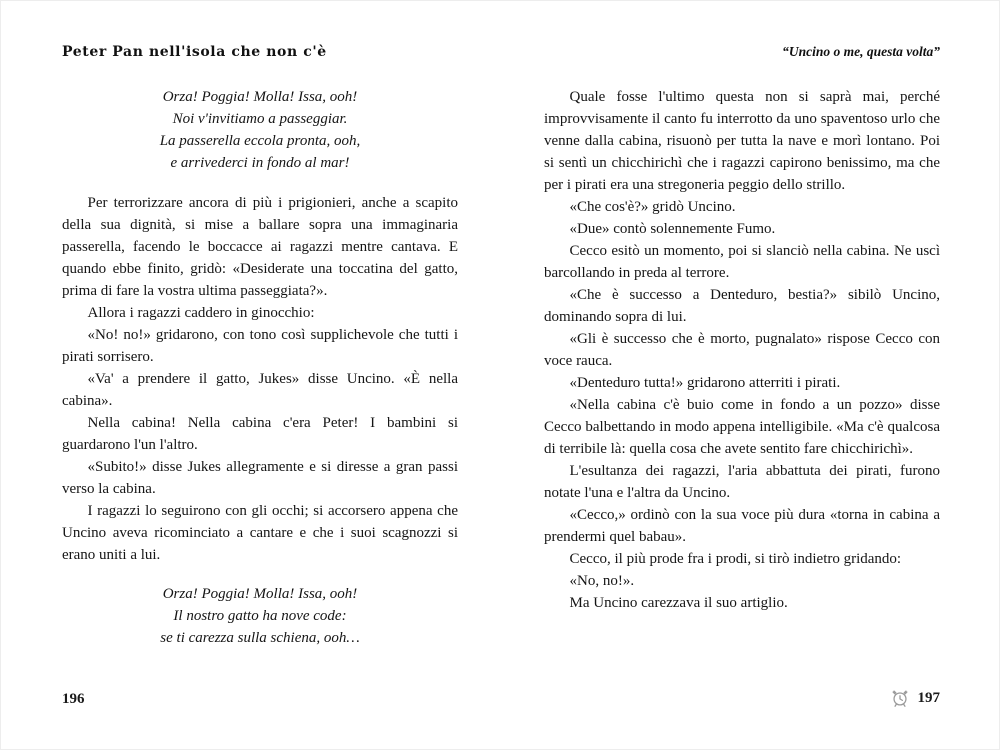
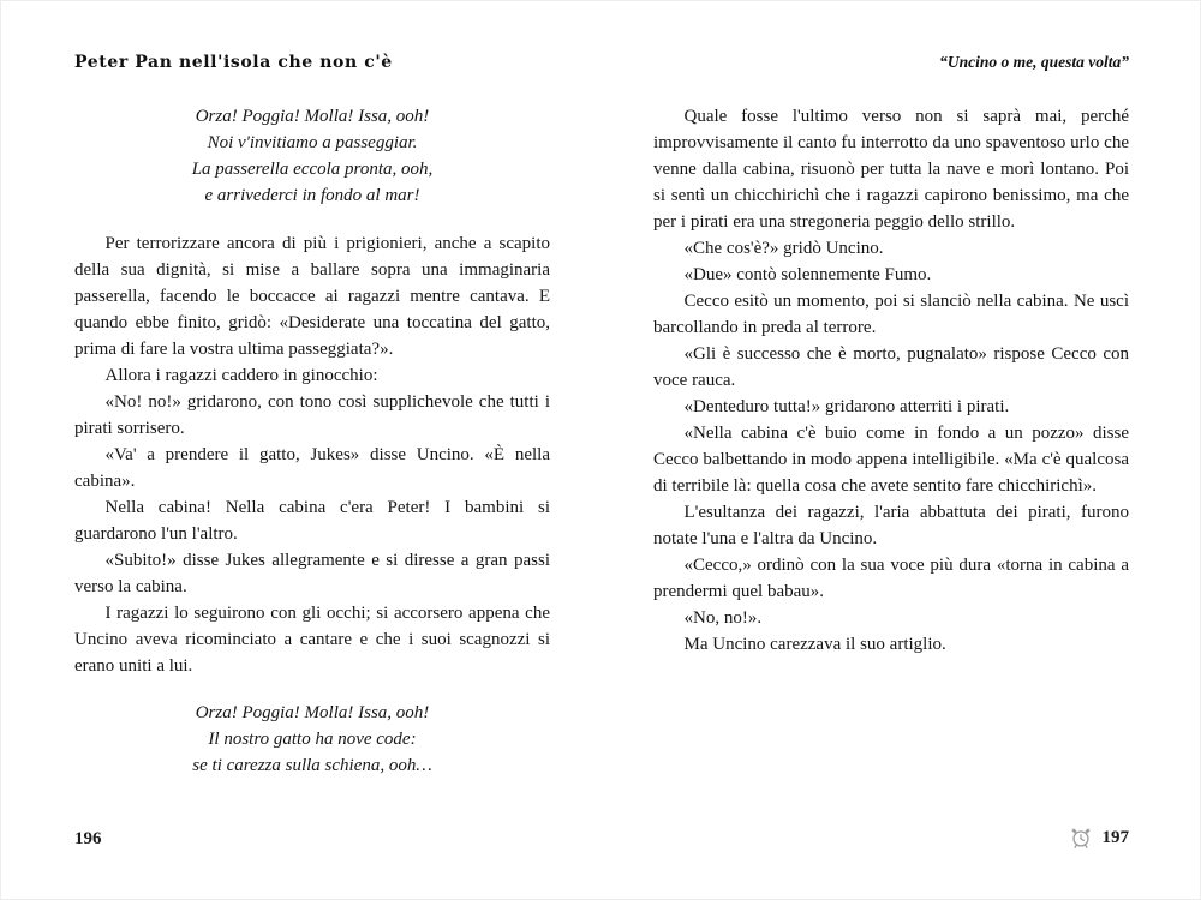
  Peter Pan nell'isola che non c'è
  Orza! Poggia! Molla! Issa, ooh!
  Noi v'invitiamo a passeggiar.
  La passerella eccola pronta, ooh,
  e arrivederci in fondo al mar!
  Per terrorizzare ancora di più i prigionieri, anche a scapito della sua dignità, si mise a ballare sopra una immaginaria passerella, facendo le boccacce ai ragazzi mentre cantava. E quando ebbe finito, gridò: «Desiderate una toccatina del gatto, prima di fare la vostra ultima passeggiata?».
  Allora i ragazzi caddero in ginocchio:
  «No! no!» gridarono, con tono così supplichevole che tutti i pirati sorrisero.
  «Va' a prendere il gatto, Jukes» disse Uncino. «È nella cabina».
  Nella cabina! Nella cabina c'era Peter! I bambini si guardarono l'un l'altro.
  «Subito!» disse Jukes allegramente e si diresse a gran passi verso la cabina.
  I ragazzi lo seguirono con gli occhi; si accorsero appena che Uncino aveva ricominciato a cantare e che i suoi scagnozzi si erano uniti a lui.
  Orza! Poggia! Molla! Issa, ooh!
  Il nostro gatto ha nove code:
  se ti carezza sulla schiena, ooh…
  “Uncino o me, questa volta”
- Quale fosse l'ultimo questa non si saprà mai, perché improvvisamente il canto fu interrotto da uno spaventoso urlo che venne dalla cabina, risuonò per tutta la nave e morì lontano. Poi si sentì un chicchirichì che i ragazzi capirono benissimo, ma che per i pirati era una stregoneria peggio dello strillo.
+ Quale fosse l'ultimo verso non si saprà mai, perché improvvisamente il canto fu interrotto da uno spaventoso urlo che venne dalla cabina, risuonò per tutta la nave e morì lontano. Poi si sentì un chicchirichì che i ragazzi capirono benissimo, ma che per i pirati era una stregoneria peggio dello strillo.
  «Che cos'è?» gridò Uncino.
  «Due» contò solennemente Fumo.
  Cecco esitò un momento, poi si slanciò nella cabina. Ne uscì barcollando in preda al terrore.
- «Che è successo a Denteduro, bestia?» sibilò Uncino, dominando sopra di lui.
  «Gli è successo che è morto, pugnalato» rispose Cecco con voce rauca.
  «Denteduro tutta!» gridarono atterriti i pirati.
  «Nella cabina c'è buio come in fondo a un pozzo» disse Cecco balbettando in modo appena intelligibile. «Ma c'è qualcosa di terribile là: quella cosa che avete sentito fare chicchirichì».
  L'esultanza dei ragazzi, l'aria abbattuta dei pirati, furono notate l'una e l'altra da Uncino.
  «Cecco,» ordinò con la sua voce più dura «torna in cabina a prendermi quel babau».
- Cecco, il più prode fra i prodi, si tirò indietro gridando:
  «No, no!».
  Ma Uncino carezzava il suo artiglio.
  196
  197
